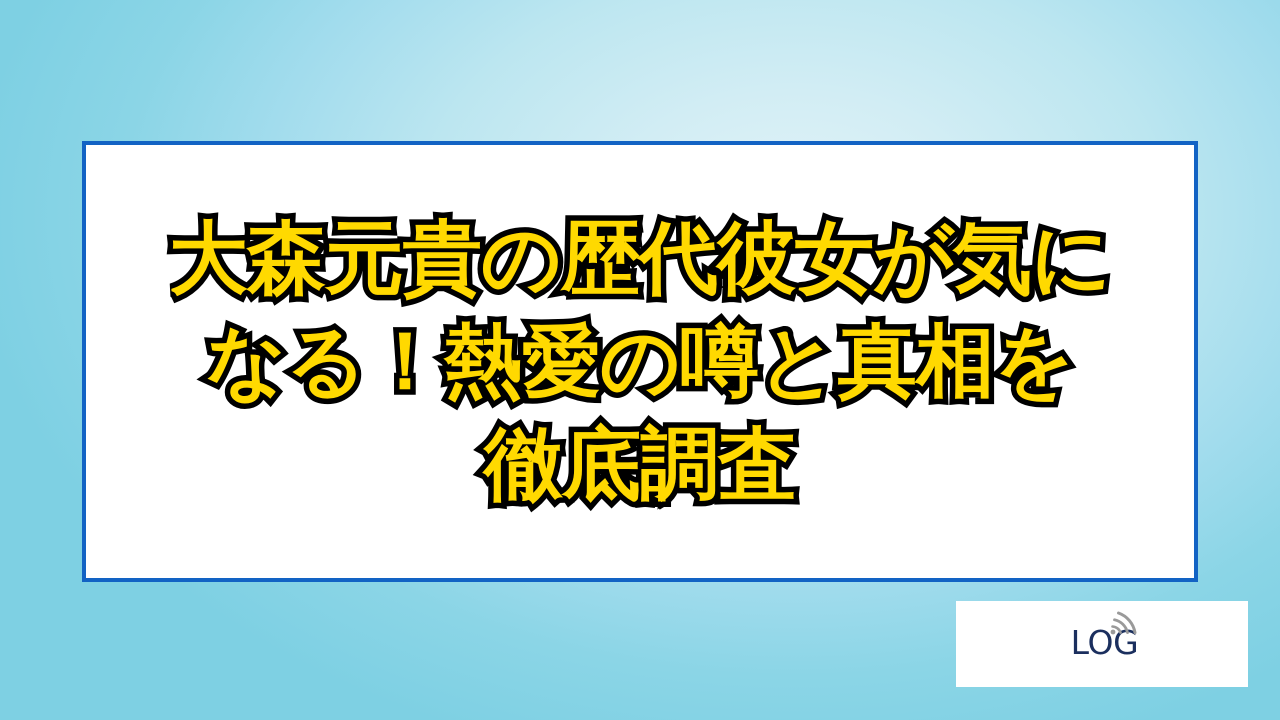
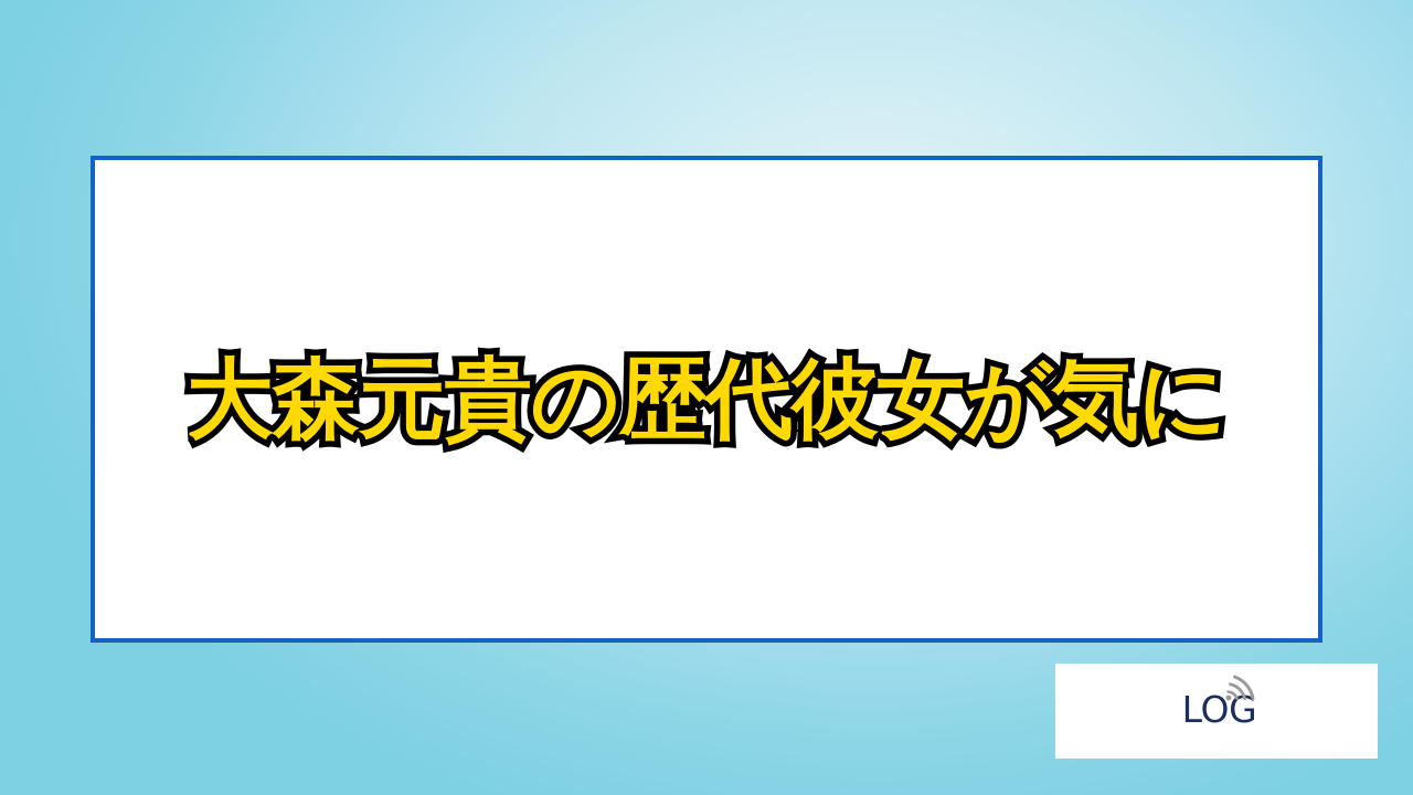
  大森元貴の歴代彼女が気に
- なる！熱愛の噂と真相を
- 徹底調査
  LOG
